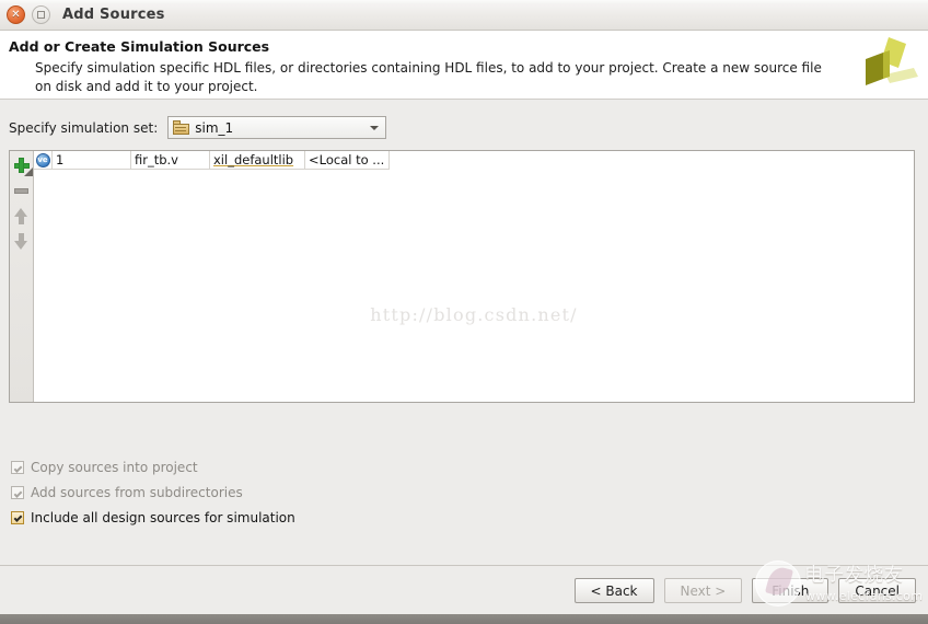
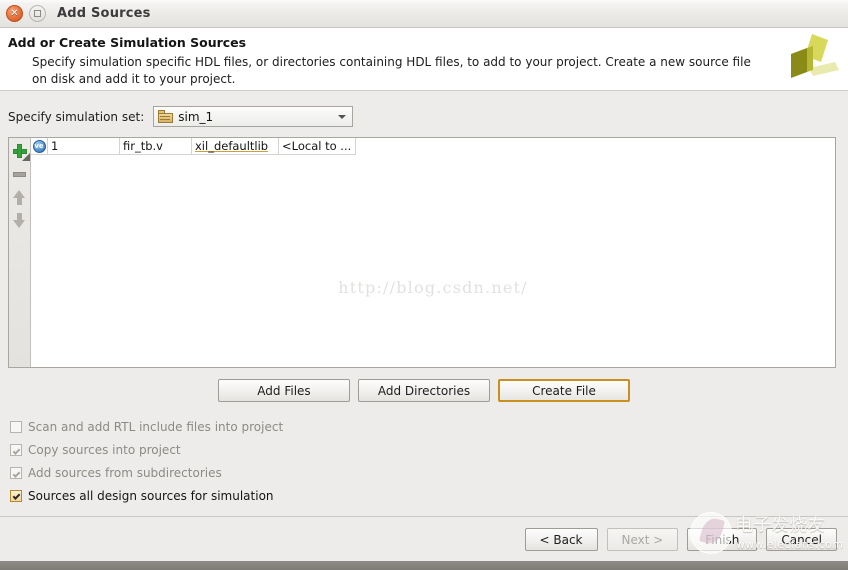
  ✕
  Add Sources
  Add or Create Simulation Sources
  Specify simulation specific HDL files, or directories containing HDL files, to add to your project. Create a new source file on disk and add it to your project.
  Specify simulation set:
  sim_1
  ve
  1
  fir_tb.v
  xil_defaultlib
  <Local to ...
  http://blog.csdn.net/
+ Add Files
+ Add Directories
+ Create File
+ Scan and add RTL include files into project
  Copy sources into project
  Add sources from subdirectories
- Include all design sources for simulation
+ Sources all design sources for simulation
  < Back
  Next >
  Finish
  Cancel
  电子发烧友
  www.elecfans.com
